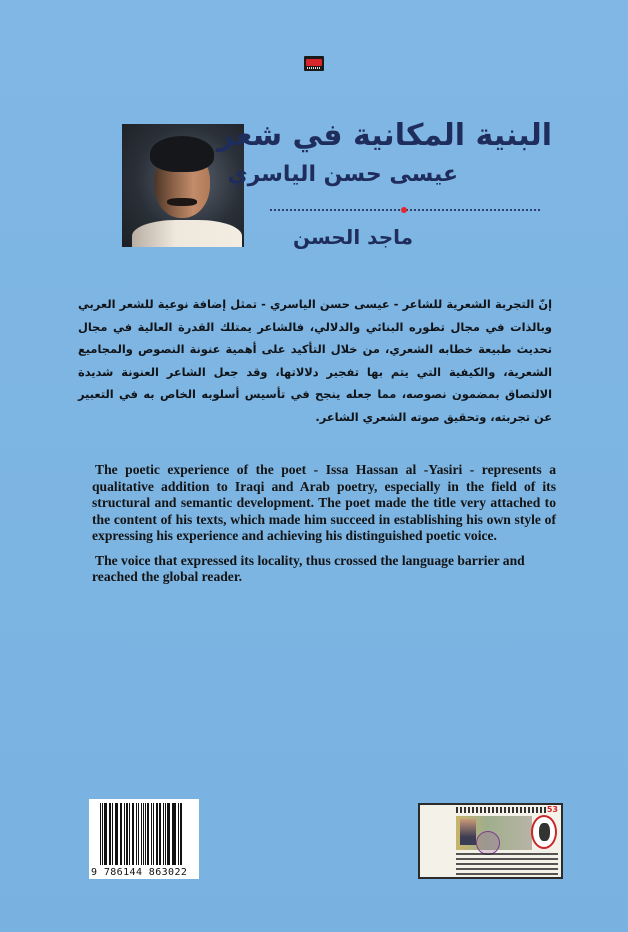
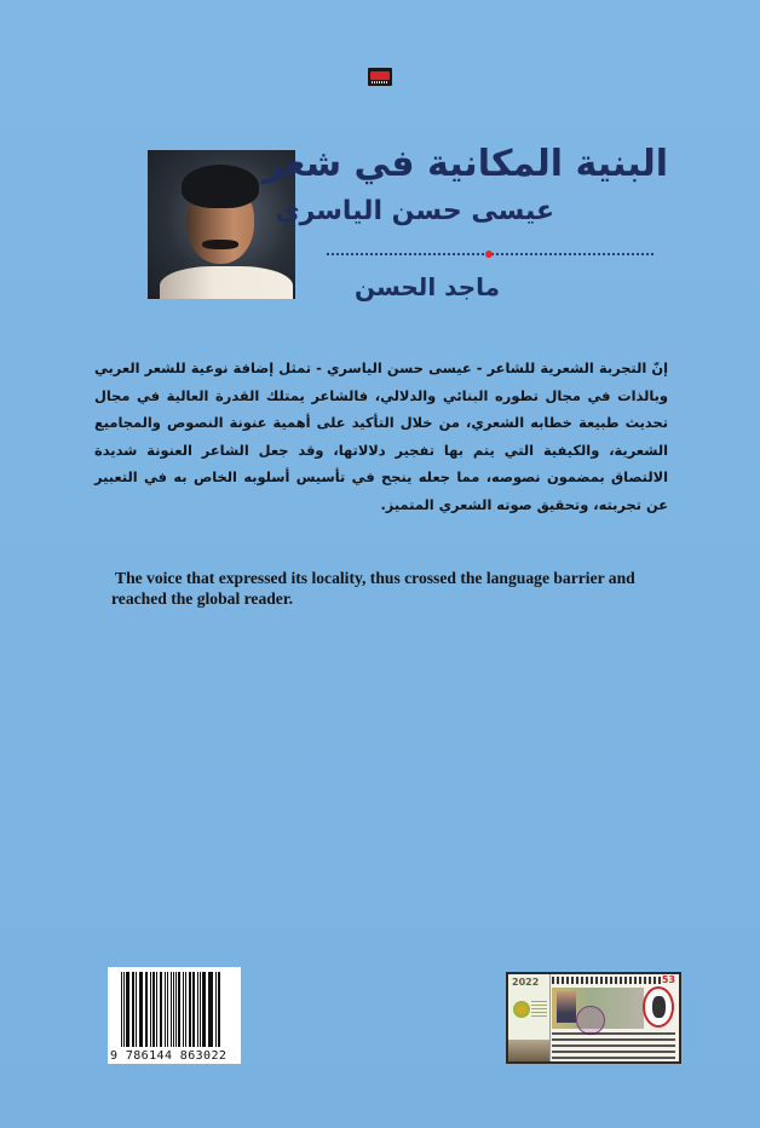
  البنية المكانية في شعر
  عيسى حسن الياسري
  ماجد الحسن
- إنّ التجربة الشعرية للشاعر - عيسى حسن الياسري - تمثل إضافة نوعية للشعر العربي وبالذات في مجال تطوره البنائي والدلالي، فالشاعر يمتلك القدرة العالية في مجال تحديث طبيعة خطابه الشعري، من خلال التأكيد على أهمية عنونة النصوص والمجاميع الشعرية، والكيفية التي يتم بها تفجير دلالاتها، وقد جعل الشاعر العنونة شديدة الالتصاق بمضمون نصوصه، مما جعله ينجح في تأسيس أسلوبه الخاص به في التعبير عن تجربته، وتحقيق صوته الشعري الشاعر.
+ إنّ التجربة الشعرية للشاعر - عيسى حسن الياسري - تمثل إضافة نوعية للشعر العربي وبالذات في مجال تطوره البنائي والدلالي، فالشاعر يمتلك القدرة العالية في مجال تحديث طبيعة خطابه الشعري، من خلال التأكيد على أهمية عنونة النصوص والمجاميع الشعرية، والكيفية التي يتم بها تفجير دلالاتها، وقد جعل الشاعر العنونة شديدة الالتصاق بمضمون نصوصه، مما جعله ينجح في تأسيس أسلوبه الخاص به في التعبير عن تجربته، وتحقيق صوته الشعري المتميز.
- The poetic experience of the poet - Issa Hassan al -Yasiri - represents a qualitative addition to Iraqi and Arab poetry, especially in the field of its structural and semantic development. The poet made the title very attached to the content of his texts, which made him succeed in establishing his own style of expressing his experience and achieving his distinguished poetic voice.
  The voice that expressed its locality, thus crossed the language barrier and reached the global reader.
  9 786144 863022
+ 2022
  53
